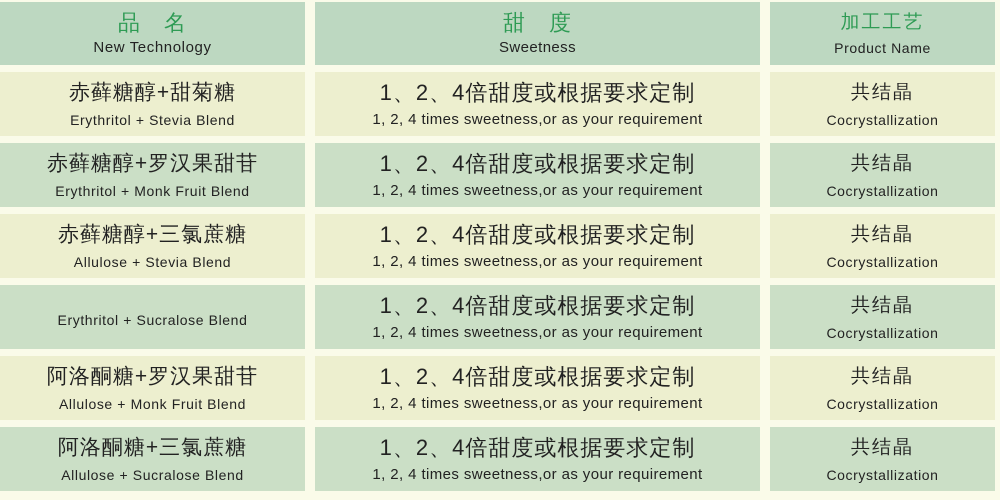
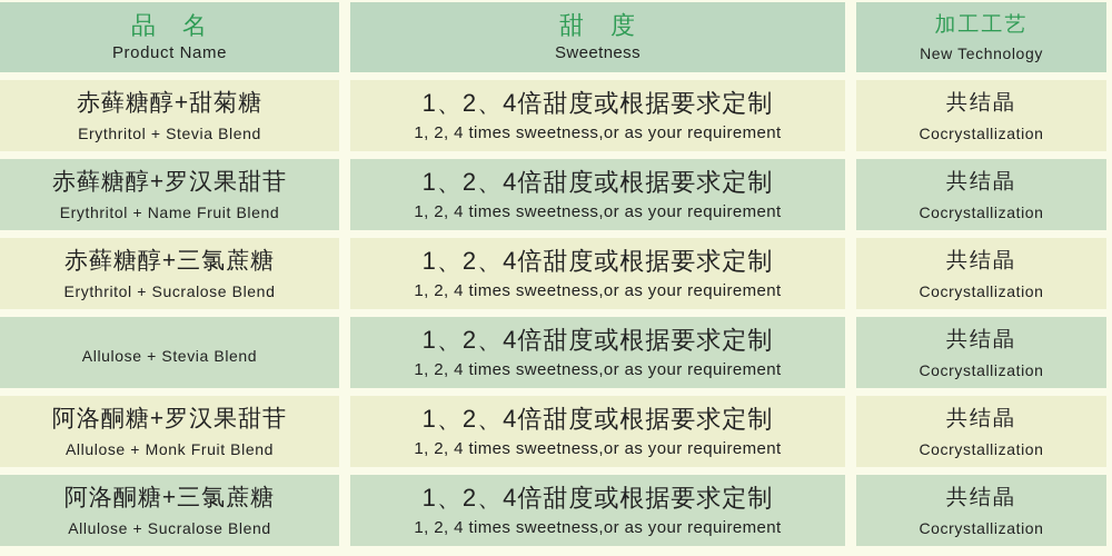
  品 名
- New Technology
+ Product Name
  甜 度
  Sweetness
  加工工艺
- Product Name
+ New Technology
  赤藓糖醇+甜菊糖
  Erythritol + Stevia Blend
  1、2、4倍甜度或根据要求定制
  1, 2, 4 times sweetness,or as your requirement
  共结晶
  Cocrystallization
  赤藓糖醇+罗汉果甜苷
- Erythritol + Monk Fruit Blend
+ Erythritol + Name Fruit Blend
  1、2、4倍甜度或根据要求定制
  1, 2, 4 times sweetness,or as your requirement
  共结晶
  Cocrystallization
  赤藓糖醇+三氯蔗糖
- Allulose + Stevia Blend
+ Erythritol + Sucralose Blend
  1、2、4倍甜度或根据要求定制
  1, 2, 4 times sweetness,or as your requirement
  共结晶
  Cocrystallization
- Erythritol + Sucralose Blend
+ Allulose + Stevia Blend
  1、2、4倍甜度或根据要求定制
  1, 2, 4 times sweetness,or as your requirement
  共结晶
  Cocrystallization
  阿洛酮糖+罗汉果甜苷
  Allulose + Monk Fruit Blend
  1、2、4倍甜度或根据要求定制
  1, 2, 4 times sweetness,or as your requirement
  共结晶
  Cocrystallization
  阿洛酮糖+三氯蔗糖
  Allulose + Sucralose Blend
  1、2、4倍甜度或根据要求定制
  1, 2, 4 times sweetness,or as your requirement
  共结晶
  Cocrystallization
